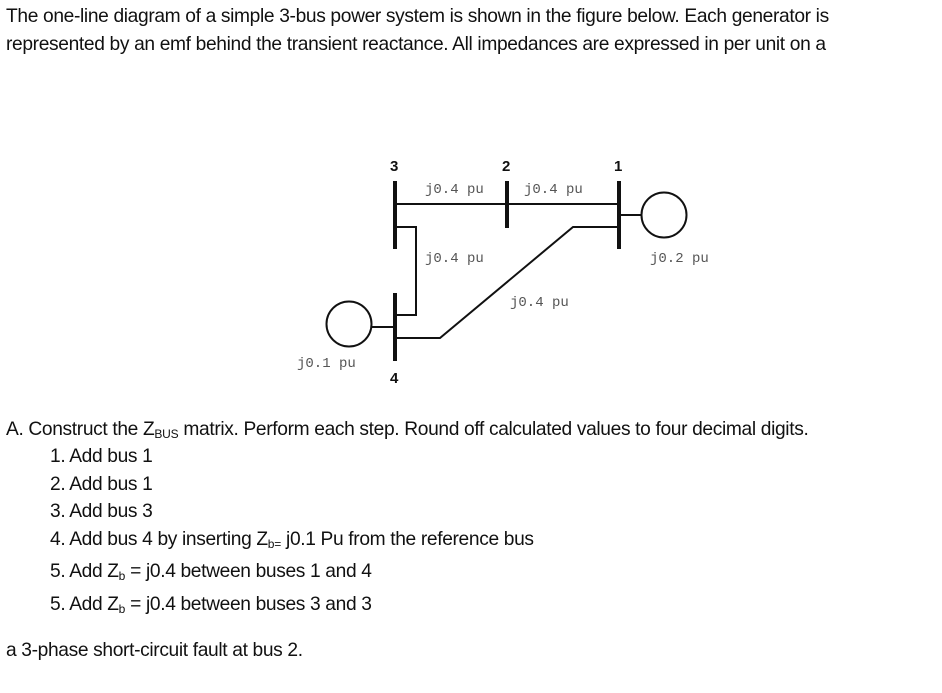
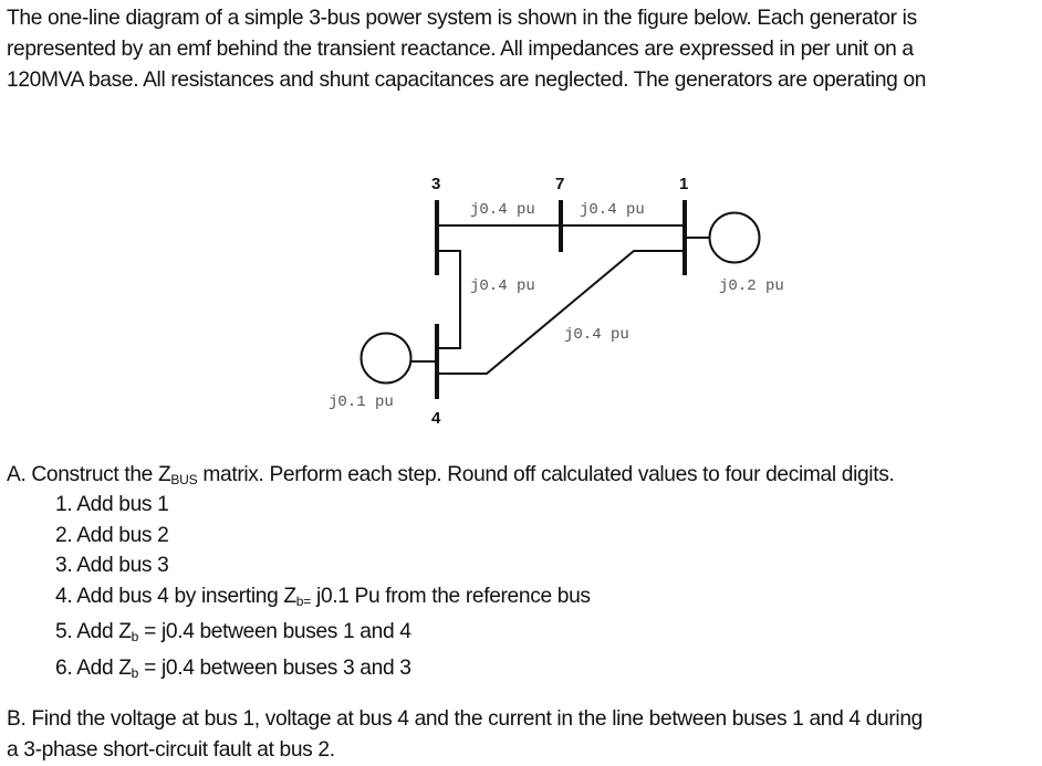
  The one-line diagram of a simple 3-bus power system is shown in the figure below. Each generator is
  represented by an emf behind the transient reactance. All impedances are expressed in per unit on a
+ 120MVA base. All resistances and shunt capacitances are neglected. The generators are operating on
  3
- 2
+ 7
  1
  4
  j0.4 pu
  j0.4 pu
  j0.4 pu
  j0.4 pu
  j0.2 pu
  j0.1 pu
  A. Construct the ZBUS matrix. Perform each step. Round off calculated values to four decimal digits.
  1. Add bus 1
- 2. Add bus 1
+ 2. Add bus 2
  3. Add bus 3
  4. Add bus 4 by inserting Zb= j0.1 Pu from the reference bus
  5. Add Zb = j0.4 between buses 1 and 4
- 5. Add Zb = j0.4 between buses 3 and 3
+ 6. Add Zb = j0.4 between buses 3 and 3
+ B. Find the voltage at bus 1, voltage at bus 4 and the current in the line between buses 1 and 4 during
  a 3-phase short-circuit fault at bus 2.
